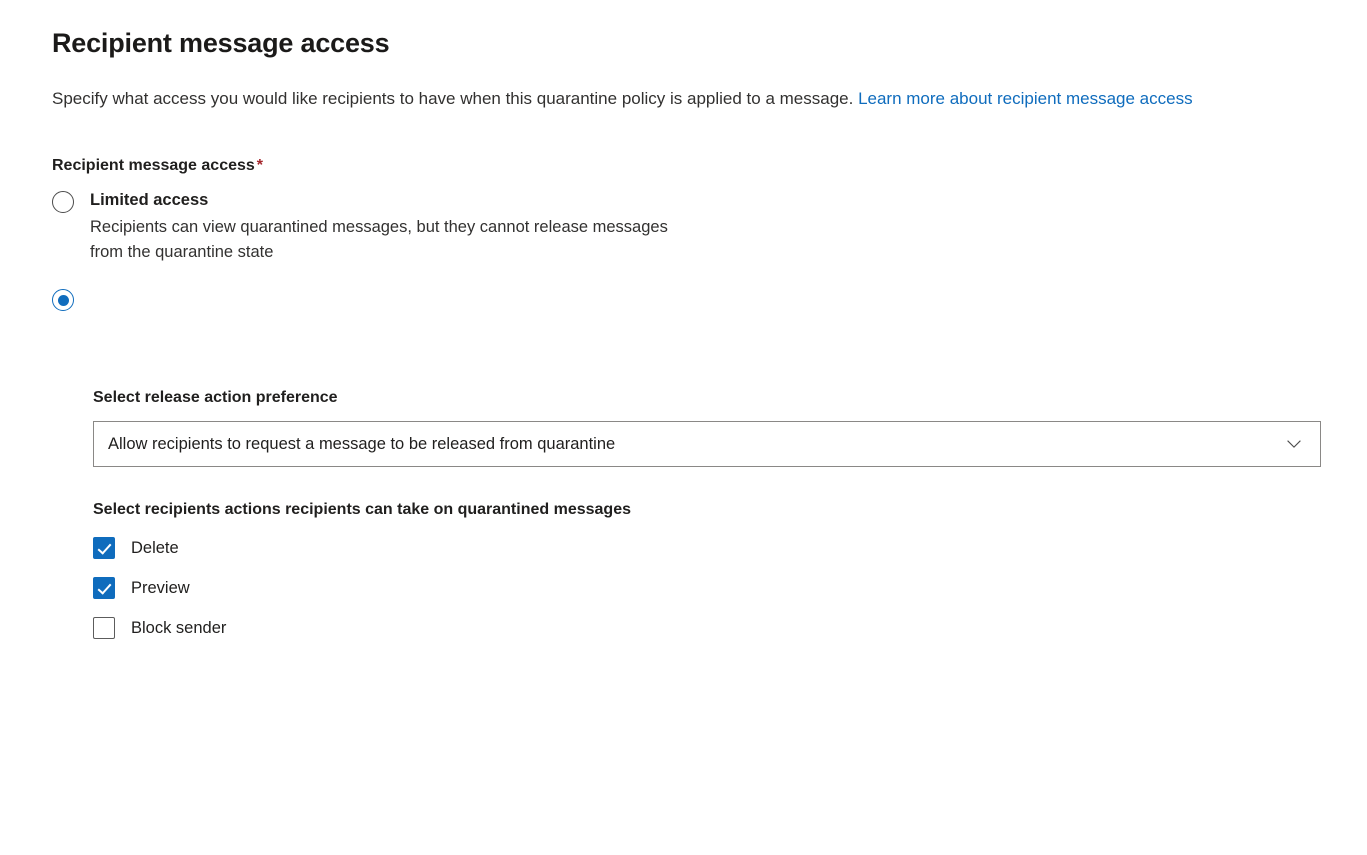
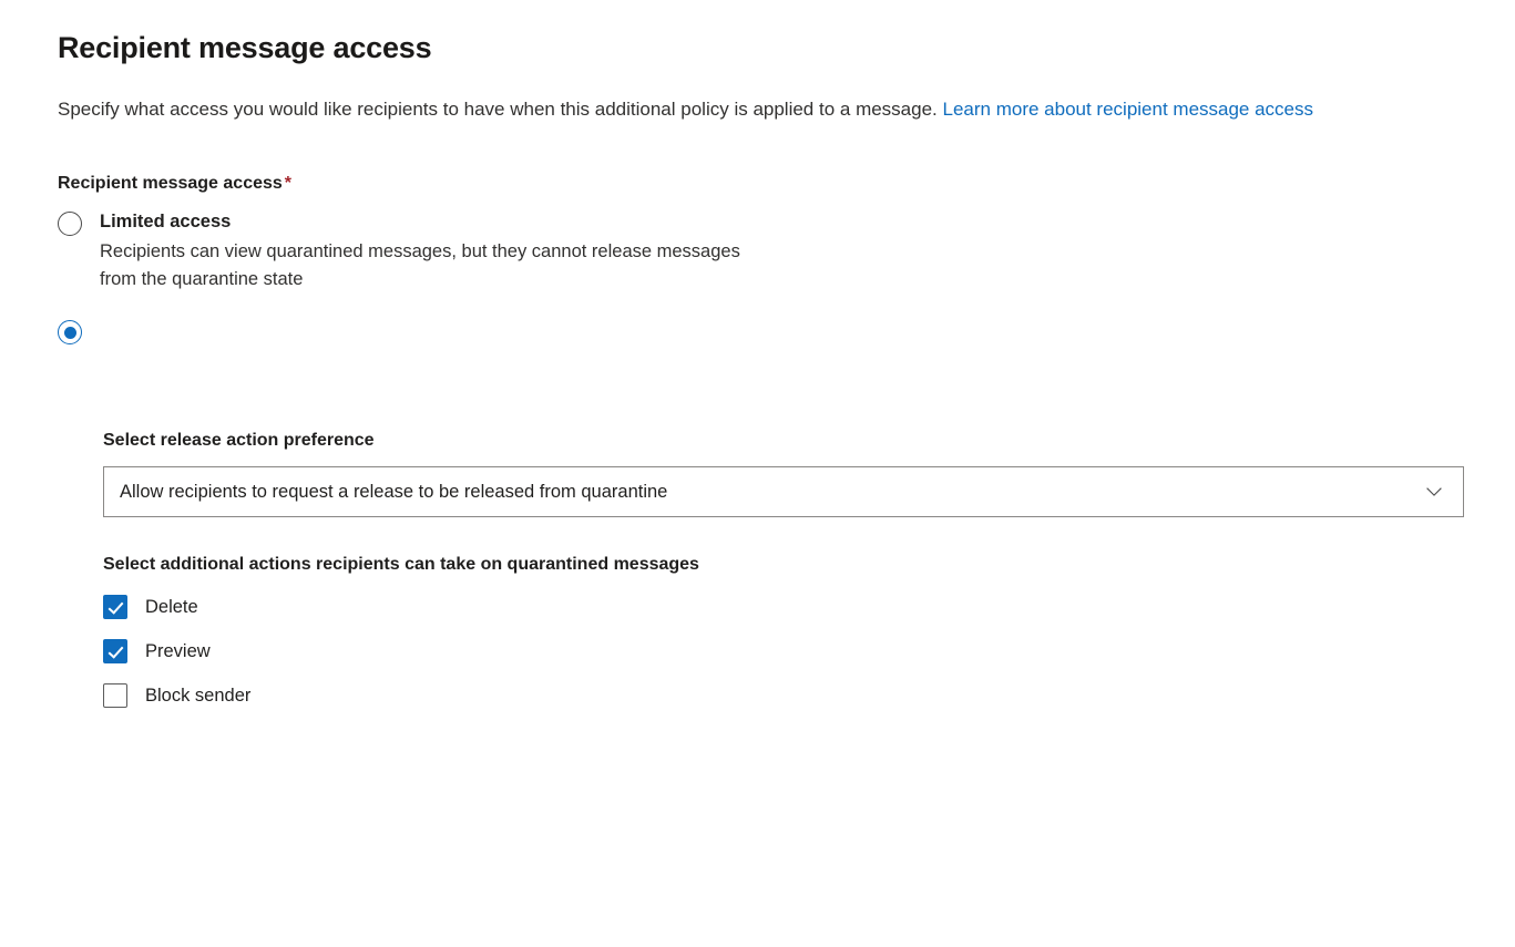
  Recipient message access
- Specify what access you would like recipients to have when this quarantine policy is applied to a message. Learn more about recipient message access
+ Specify what access you would like recipients to have when this additional policy is applied to a message. Learn more about recipient message access
  Recipient message access*
  Limited access
  Recipients can view quarantined messages, but they cannot release messages
  from the quarantine state
  Select release action preference
- Allow recipients to request a message to be released from quarantine
+ Allow recipients to request a release to be released from quarantine
- Select recipients actions recipients can take on quarantined messages
+ Select additional actions recipients can take on quarantined messages
  Delete
  Preview
  Block sender
